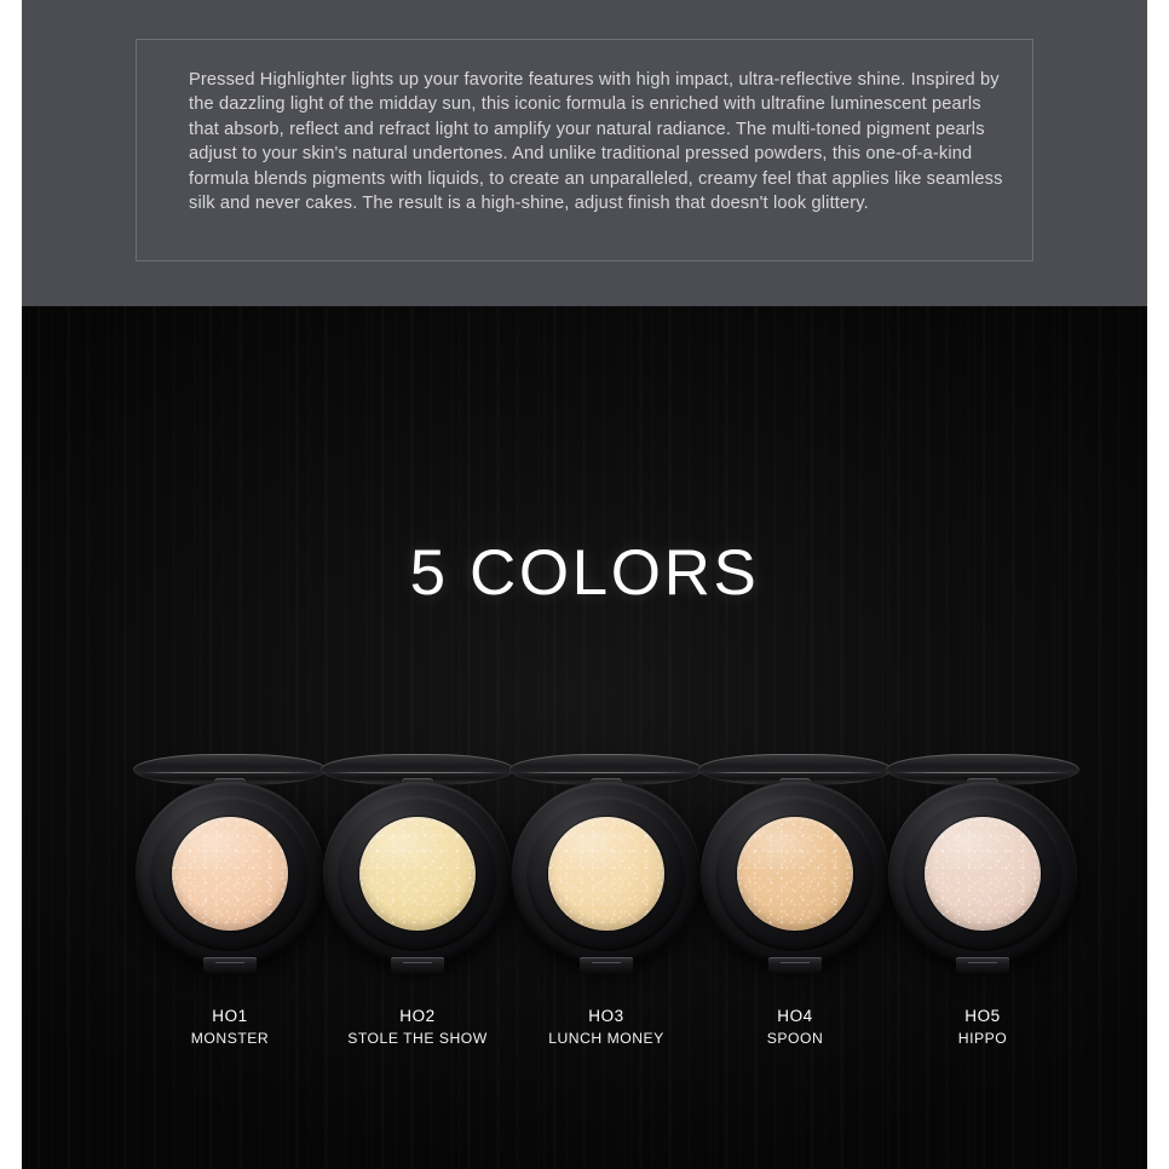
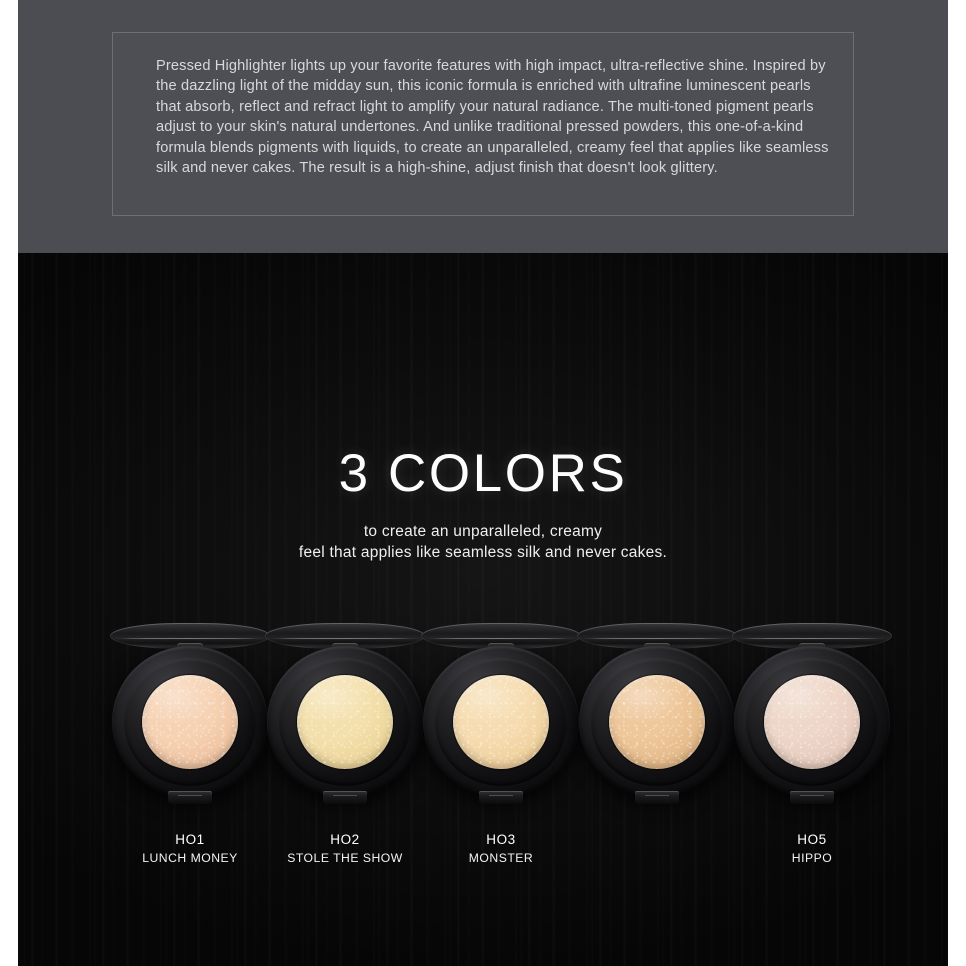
  Pressed Highlighter lights up your favorite features with high impact, ultra-reflective shine. Inspired by the dazzling light of the midday sun, this iconic formula is enriched with ultrafine luminescent pearls that absorb, reflect and refract light to amplify your natural radiance. The multi-toned pigment pearls adjust to your skin's natural undertones. And unlike traditional pressed powders, this one-of-a-kind formula blends pigments with liquids, to create an unparalleled, creamy feel that applies like seamless silk and never cakes. The result is a high-shine, adjust finish that doesn't look glittery.
- 5 COLORS
+ 3 COLORS
+ to create an unparalleled, creamy
+ feel that applies like seamless silk and never cakes.
  HO1
- MONSTER
+ LUNCH MONEY
  HO2
  STOLE THE SHOW
  HO3
- LUNCH MONEY
+ MONSTER
- HO4
- SPOON
  HO5
  HIPPO
